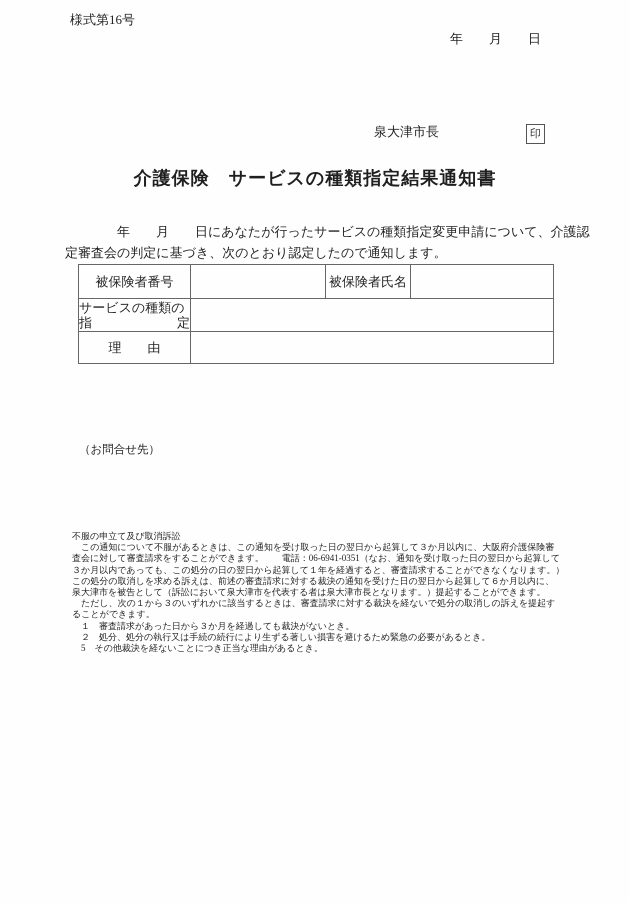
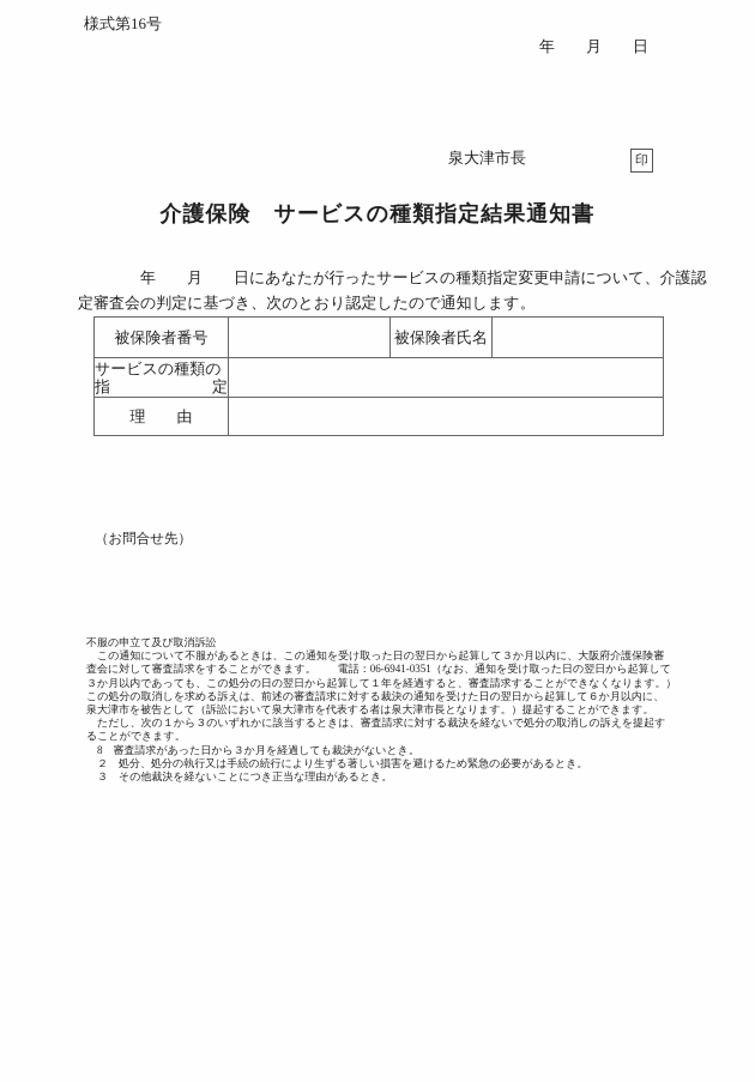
  様式第16号
  年 月 日
  泉大津市長
  印
  介護保険 サービスの種類指定結果通知書
  年 月 日にあなたが行ったサービスの種類指定変更申請について、介護認
  定審査会の判定に基づき、次のとおり認定したので通知します。
  被保険者番号		被保険者氏名
  サービスの種類の 指 定
  理 由
  （お問合せ先）
  不服の申立て及び取消訴訟
  この通知について不服があるときは、この通知を受け取った日の翌日から起算して３か月以内に、大阪府介護保険審
  査会に対して審査請求をすることができます。 電話：06-6941-0351（なお、通知を受け取った日の翌日から起算して
  ３か月以内であっても、この処分の日の翌日から起算して１年を経過すると、審査請求することができなくなります。）
  この処分の取消しを求める訴えは、前述の審査請求に対する裁決の通知を受けた日の翌日から起算して６か月以内に、
  泉大津市を被告として（訴訟において泉大津市を代表する者は泉大津市長となります。）提起することができます。
  ただし、次の１から３のいずれかに該当するときは、審査請求に対する裁決を経ないで処分の取消しの訴えを提起す
  ることができます。
- １ 審査請求があった日から３か月を経過しても裁決がないとき。
+ 8 審査請求があった日から３か月を経過しても裁決がないとき。
  ２ 処分、処分の執行又は手続の続行により生ずる著しい損害を避けるため緊急の必要があるとき。
- 5 その他裁決を経ないことにつき正当な理由があるとき。
+ ３ その他裁決を経ないことにつき正当な理由があるとき。
